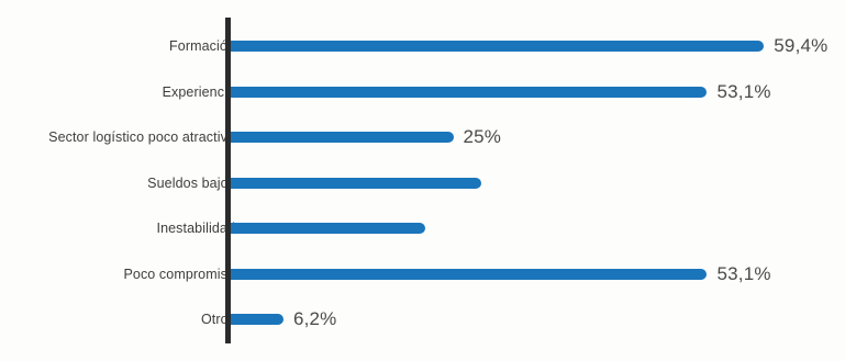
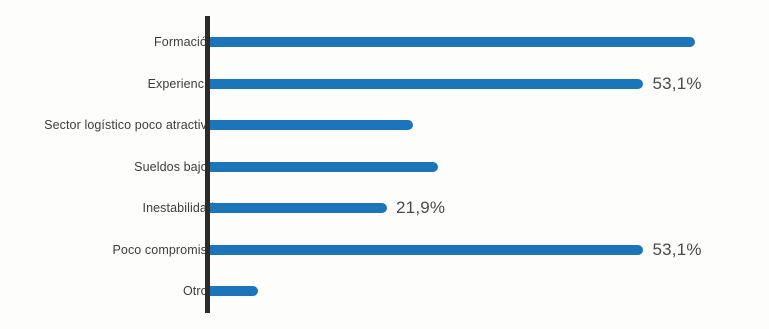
  Formació
- 59,4%
  Experienc
  53,1%
  Sector logístico poco atractiv
- 25%
  Sueldos baj
  Inestabilida
+ 21,9%
  Poco compromis
  53,1%
- 6,2%
